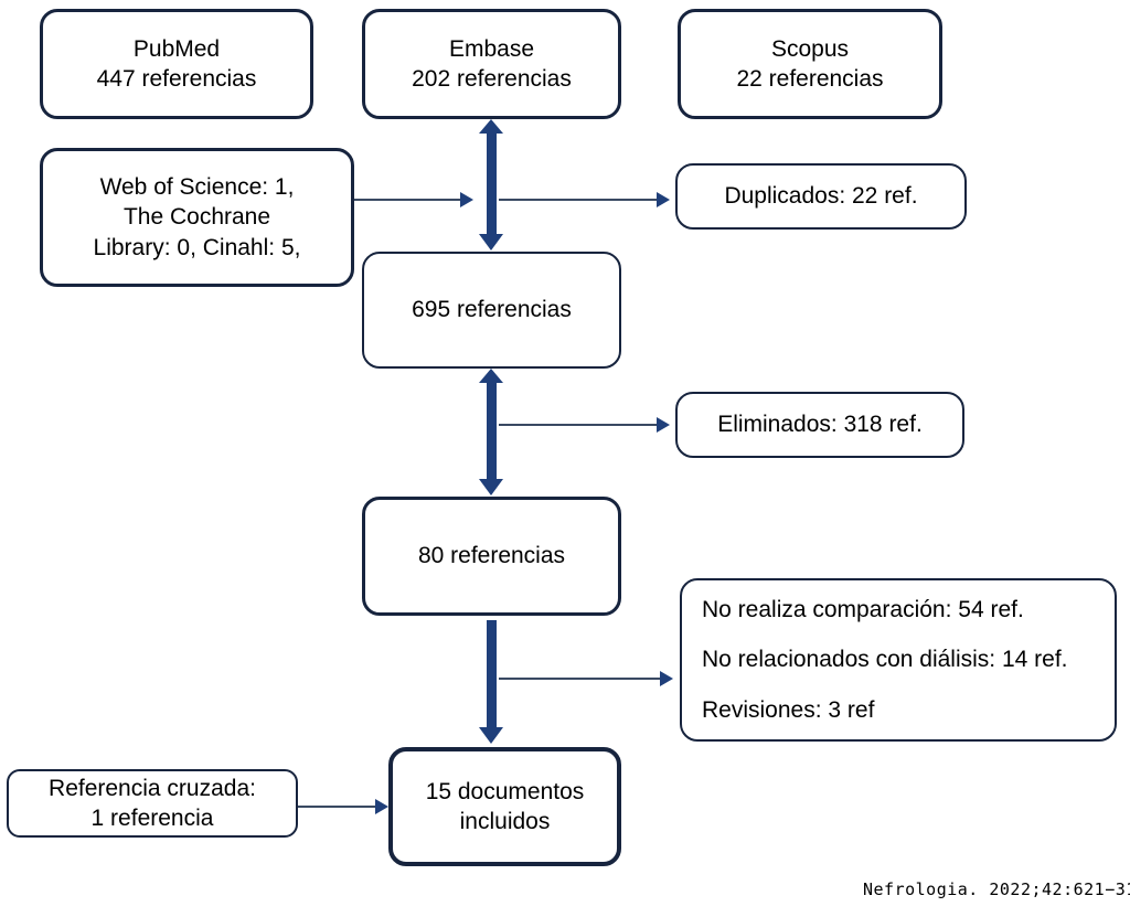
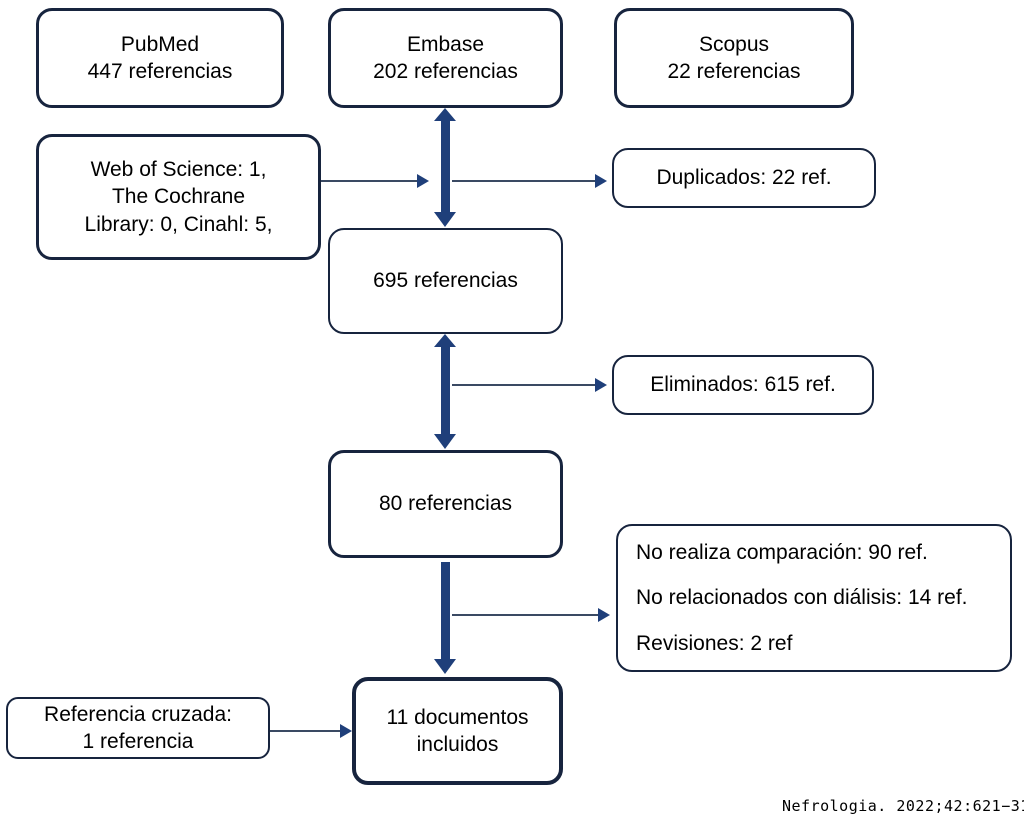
  PubMed
  447 referencias
  Embase
  202 referencias
  Scopus
  22 referencias
  Web of Science: 1,
  The Cochrane
  Library: 0, Cinahl: 5,
  Duplicados: 22 ref.
  695 referencias
- Eliminados: 318 ref.
+ Eliminados: 615 ref.
  80 referencias
- No realiza comparación: 54 ref.
+ No realiza comparación: 90 ref.
  No relacionados con diálisis: 14 ref.
- Revisiones: 3 ref
+ Revisiones: 2 ref
  Referencia cruzada:
  1 referencia
- 15 documentos
+ 11 documentos
  incluidos
  Nefrologia. 2022;42:621−3
